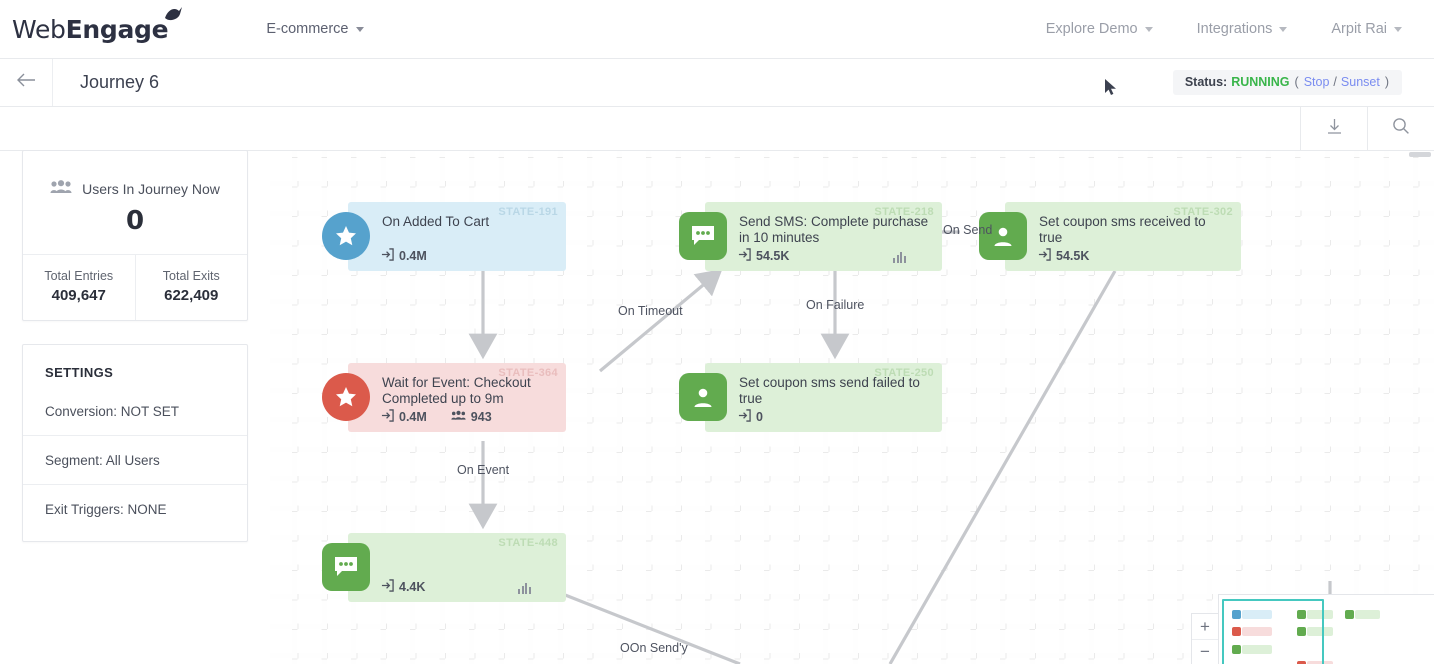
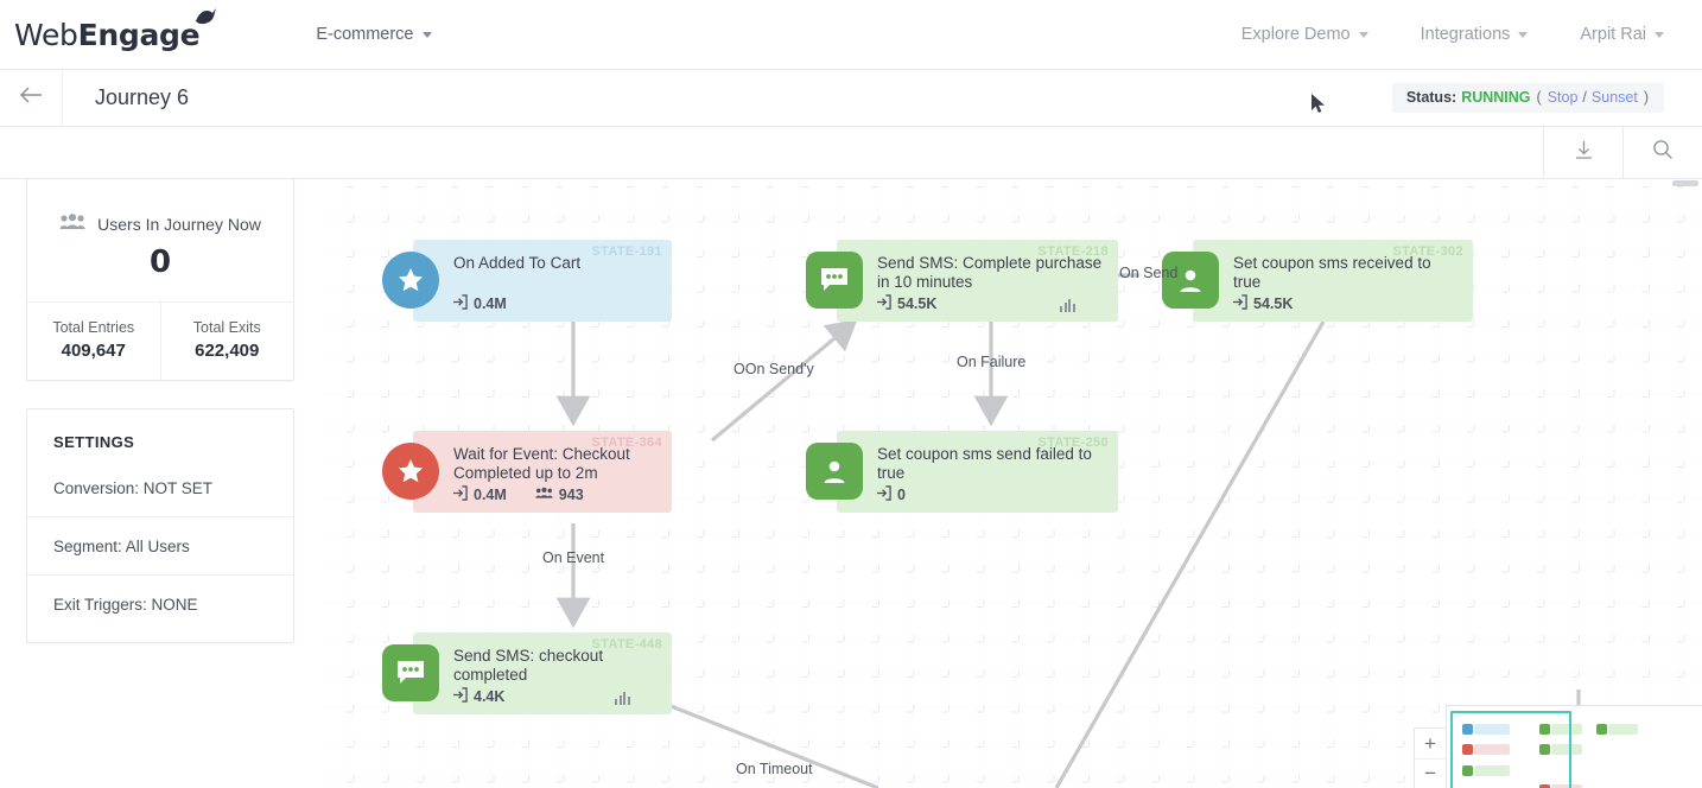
  Web
  E
  ngage
  E-commerce
  Explore Demo
  Integrations
  Arpit Rai
  Journey 6
  Status:
  RUNNING
  (
  Stop
  /
  Sunset
  )
  Users In Journey Now
  0
  Total Entries
  409,647
  Total Exits
  622,409
  SETTINGS
  Conversion: NOT SET
  Segment: All Users
  Exit Triggers: NONE
  STATE-191
  On Added To Cart
  0.4M
  STATE-218
  Send SMS: Complete purchase in 10 minutes
  54.5K
  STATE-302
  Set coupon sms received to true
  54.5K
  STATE-364
- Wait for Event: Checkout Completed up to 9m
+ Wait for Event: Checkout Completed up to 2m
  0.4M
  943
  STATE-250
  Set coupon sms send failed to true
  0
  STATE-448
+ Send SMS: checkout completed
  4.4K
- On Timeout
+ OOn Send'y
  On Failure
  On Send
  On Event
- OOn Send'y
+ On Timeout
  +
  −
